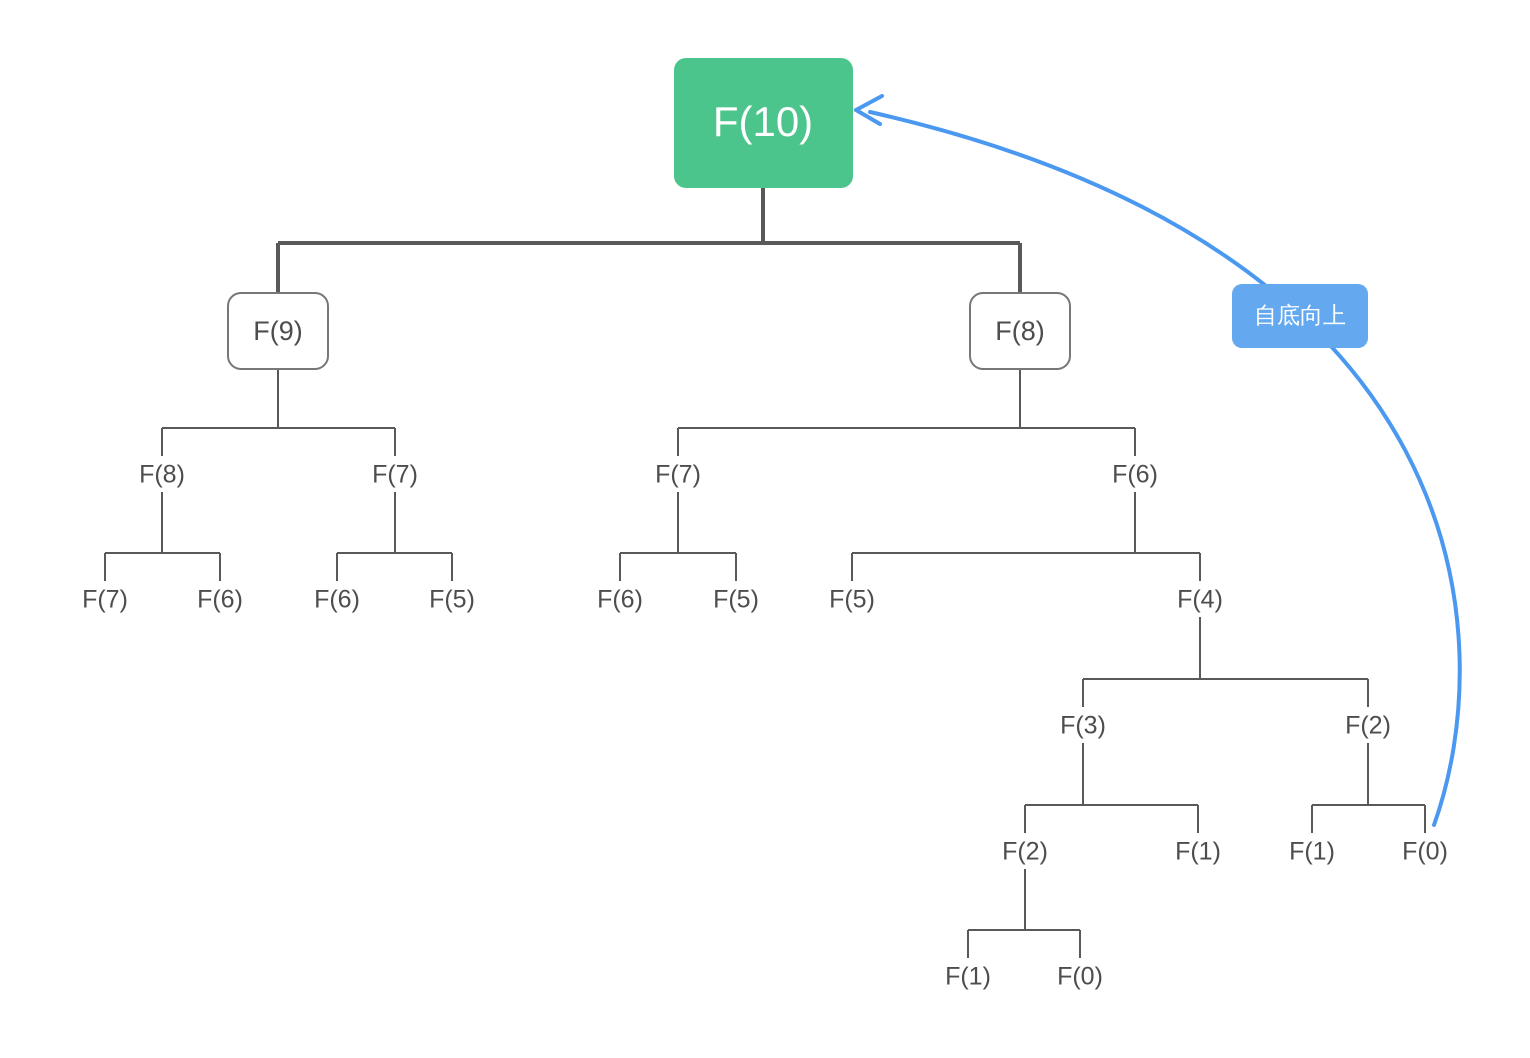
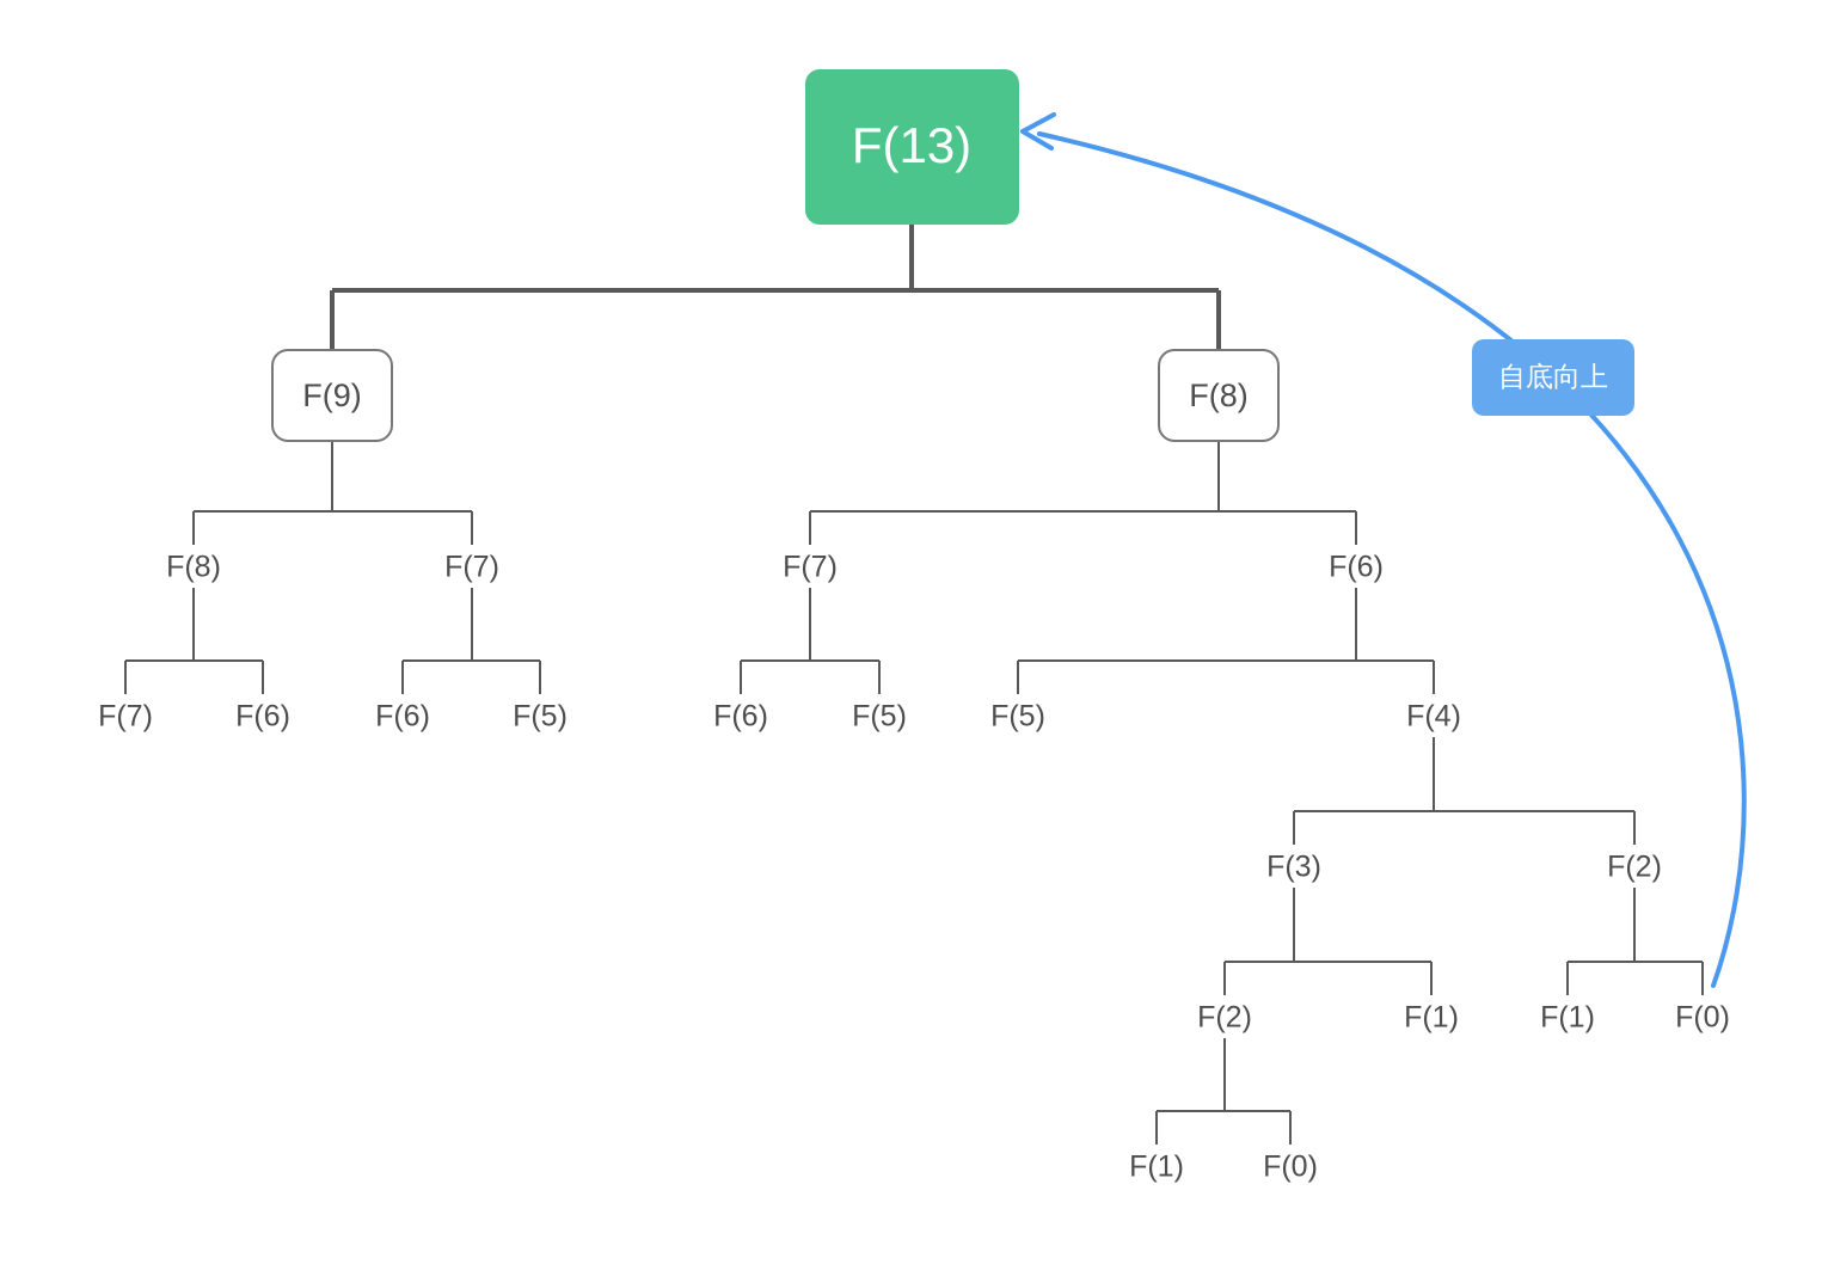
- F(10)
+ F(13)
  F(9)
  F(8)
  F(8)
  F(7)
  F(7)
  F(6)
  F(7)
  F(6)
  F(6)
  F(5)
  F(6)
  F(5)
  F(5)
  F(4)
  F(3)
  F(2)
  F(2)
  F(1)
  F(1)
  F(0)
  F(1)
  F(0)
  自底向上
